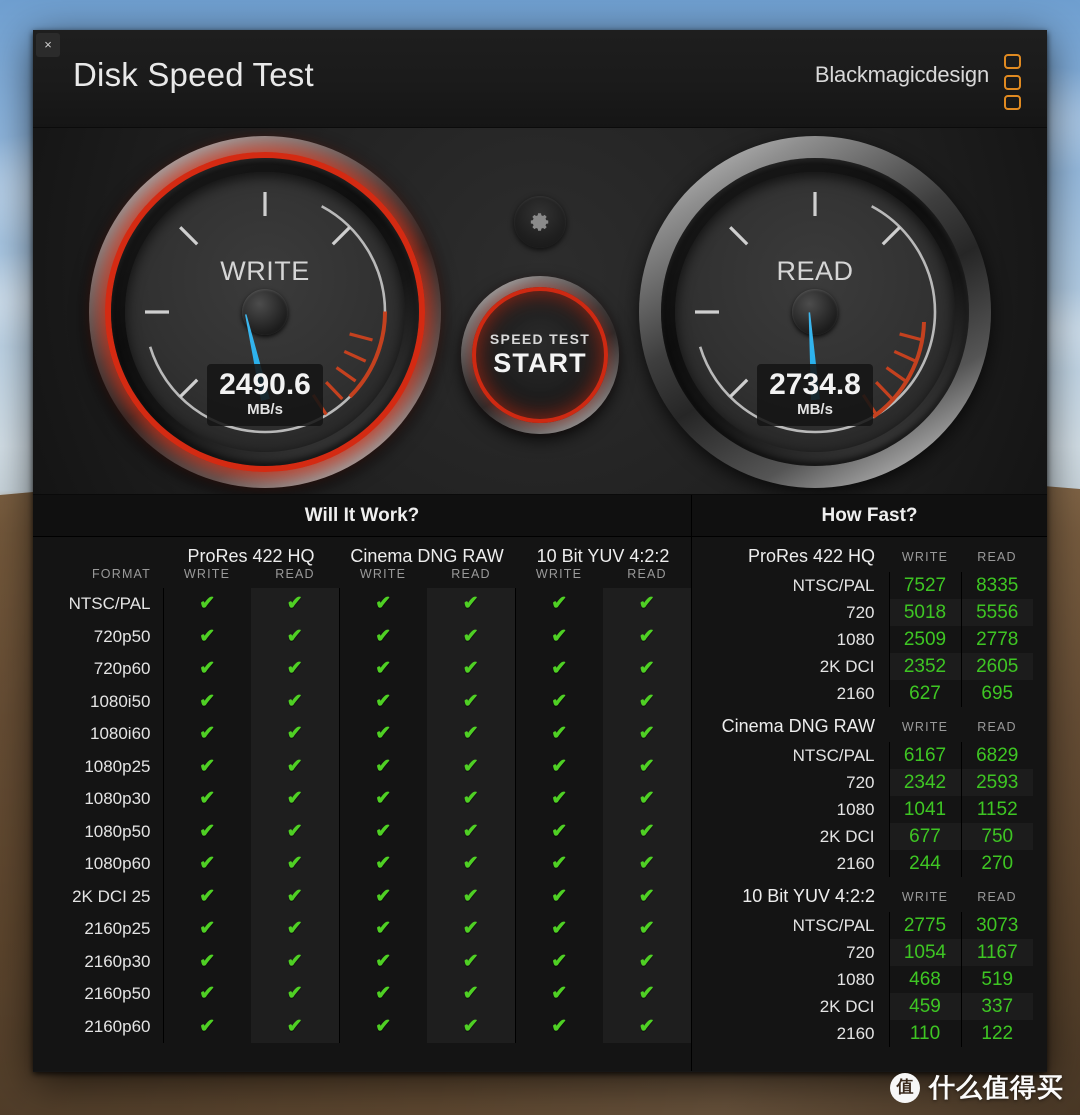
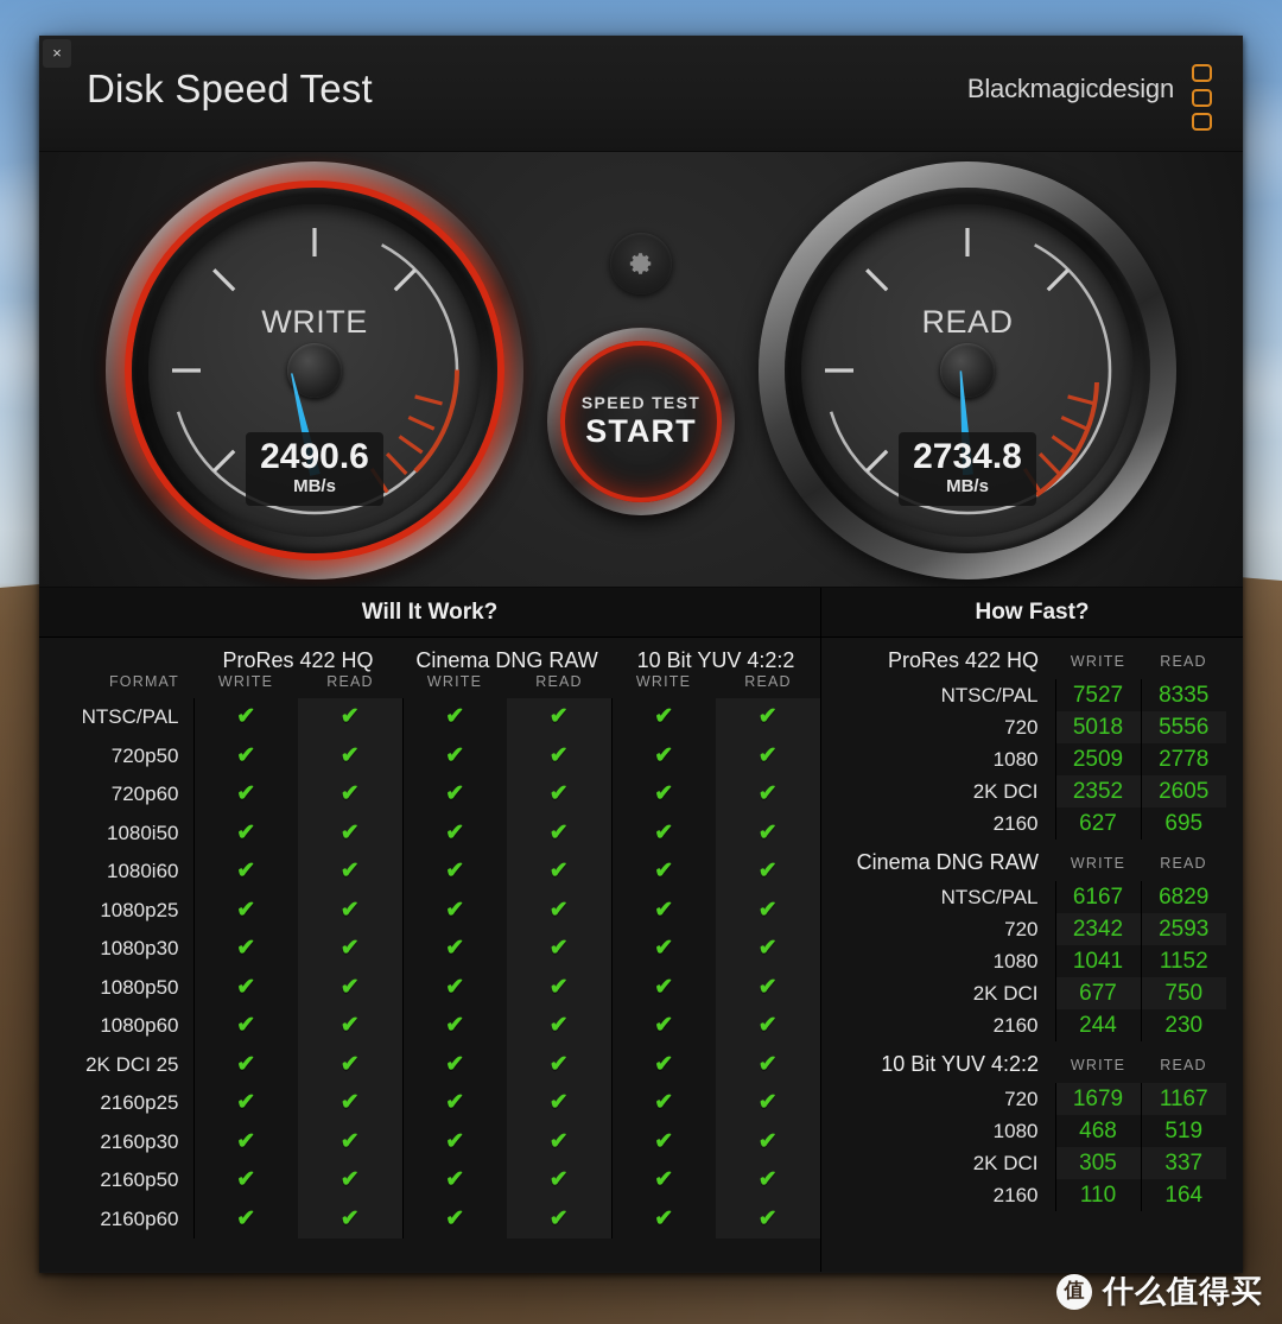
  ×
  Disk Speed Test
  Blackmagicdesign
  WRITE
  2490.6
  MB/s
  SPEED TEST
  START
  READ
  2734.8
  MB/s
  Will It Work?
  	ProRes 422 HQ	Cinema DNG RAW	10 Bit YUV 4:2:2
  FORMAT	WRITE	READ	WRITE	READ	WRITE	READ
  NTSC/PAL	✔	✔	✔	✔	✔	✔
  720p50	✔	✔	✔	✔	✔	✔
  720p60	✔	✔	✔	✔	✔	✔
  1080i50	✔	✔	✔	✔	✔	✔
  1080i60	✔	✔	✔	✔	✔	✔
  1080p25	✔	✔	✔	✔	✔	✔
  1080p30	✔	✔	✔	✔	✔	✔
  1080p50	✔	✔	✔	✔	✔	✔
  1080p60	✔	✔	✔	✔	✔	✔
  2K DCI 25	✔	✔	✔	✔	✔	✔
  2160p25	✔	✔	✔	✔	✔	✔
  2160p30	✔	✔	✔	✔	✔	✔
  2160p50	✔	✔	✔	✔	✔	✔
  2160p60	✔	✔	✔	✔	✔	✔
  How Fast?
  ProRes 422 HQ	WRITE	READ
  NTSC/PAL	7527	8335
  720	5018	5556
  1080	2509	2778
  2K DCI	2352	2605
  2160	627	695
  Cinema DNG RAW	WRITE	READ
  NTSC/PAL	6167	6829
  720	2342	2593
  1080	1041	1152
  2K DCI	677	750
- 2160	244	270
+ 2160	244	230
  10 Bit YUV 4:2:2	WRITE	READ
- NTSC/PAL	2775	3073
- 720	1054	1167
+ 720	1679	1167
  1080	468	519
- 2K DCI	459	337
+ 2K DCI	305	337
- 2160	110	122
+ 2160	110	164
  值
  什么值得买
